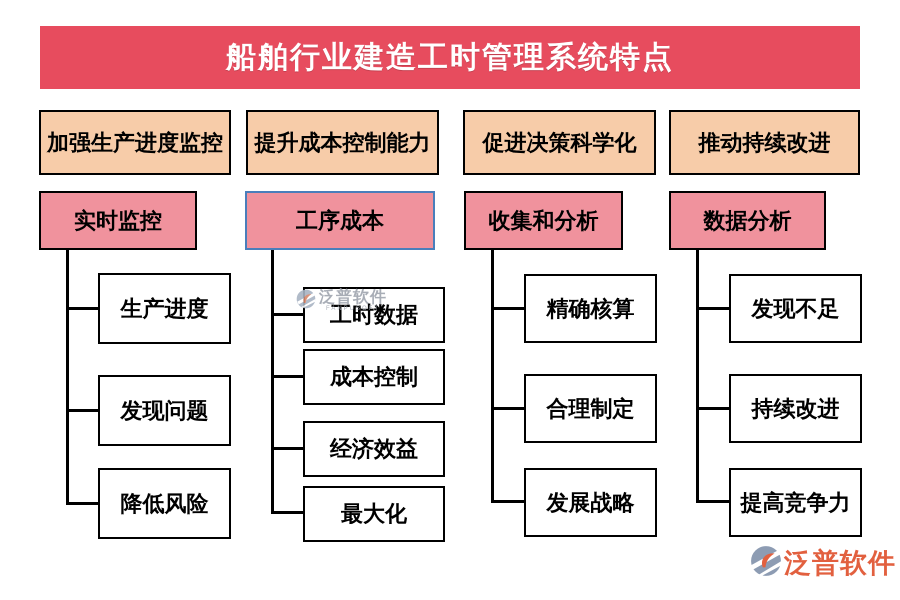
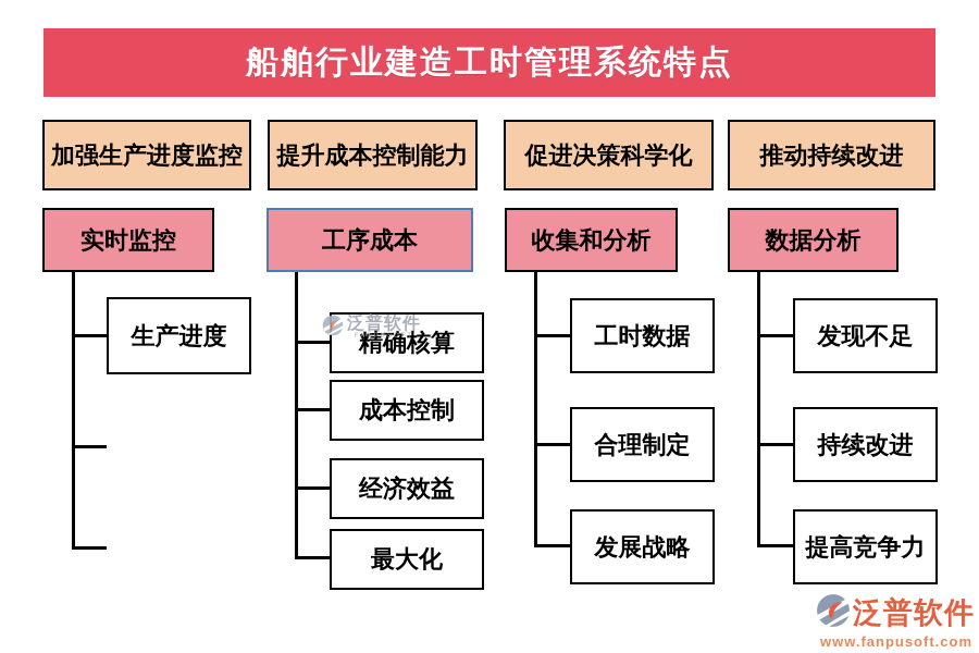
  船舶行业建造工时管理系统特点
  加强生产进度监控
  提升成本控制能力
  促进决策科学化
  推动持续改进
  实时监控
  工序成本
  收集和分析
  数据分析
  生产进度
- 发现问题
- 降低风险
- 工时数据
+ 精确核算
  成本控制
  经济效益
  最大化
- 精确核算
+ 工时数据
  合理制定
  发展战略
  发现不足
  持续改进
  提高竞争力
  泛普软件
  泛普软件
+ www.fanpusoft.com
